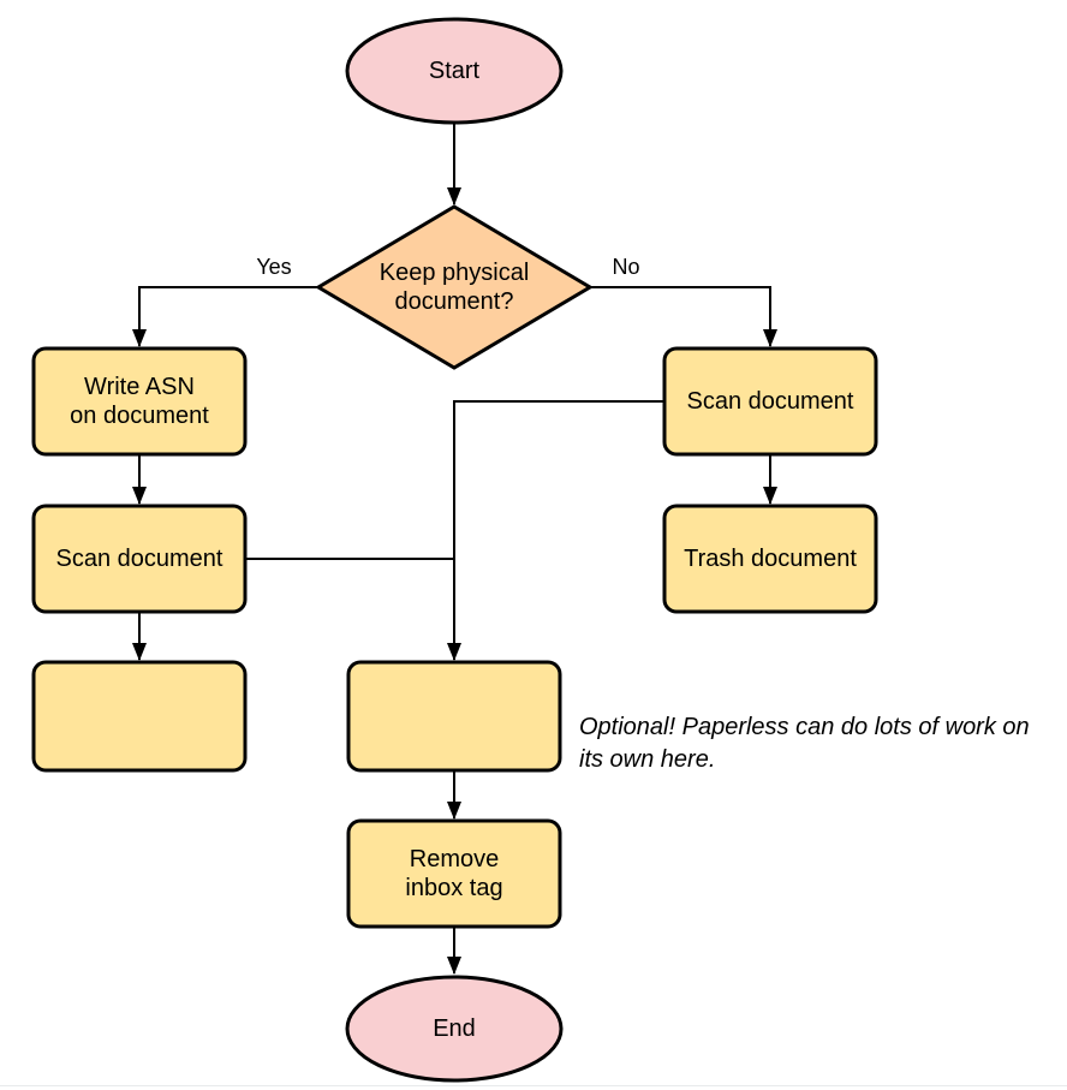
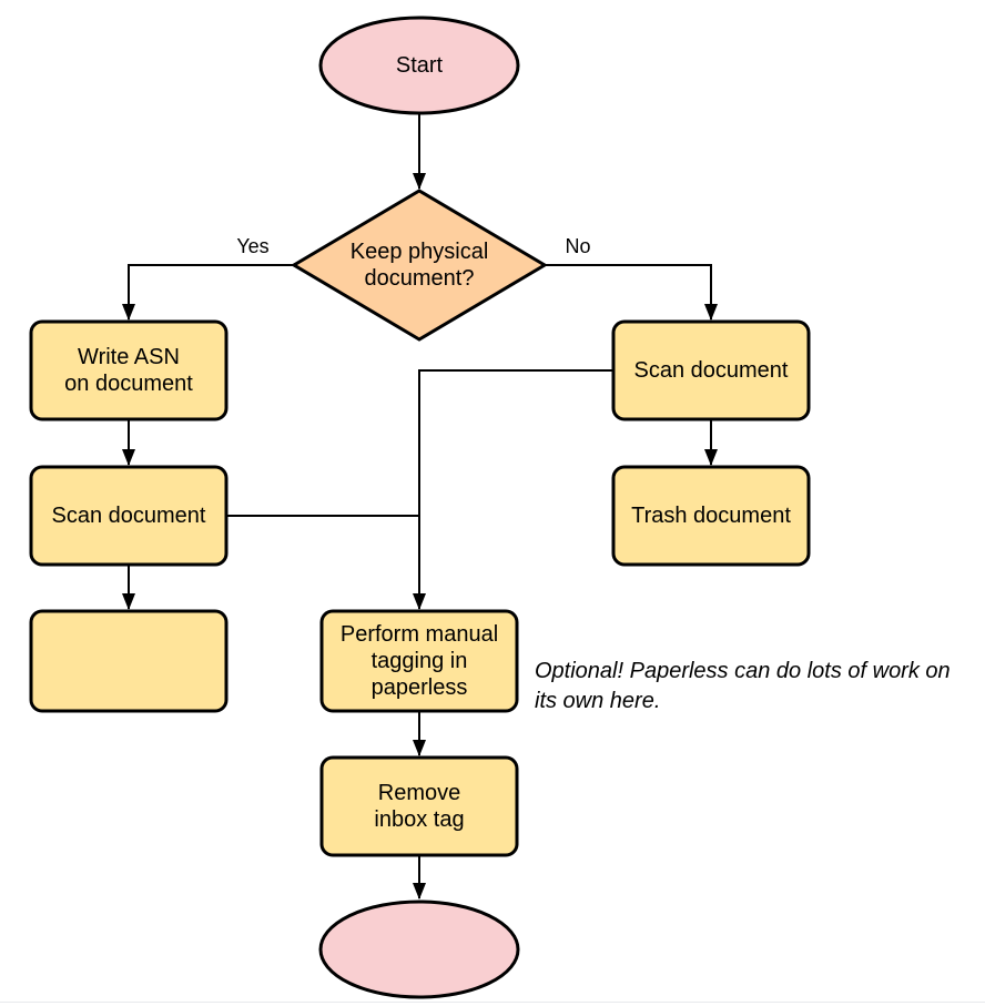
  Start
  Keep physical
  document?
  Write ASN
  on document
  Scan document
  Scan document
  Trash document
+ Perform manual
+ tagging in
+ paperless
  Remove
  inbox tag
- End
  Yes
  No
  Optional! Paperless can do lots of work on
  its own here.
